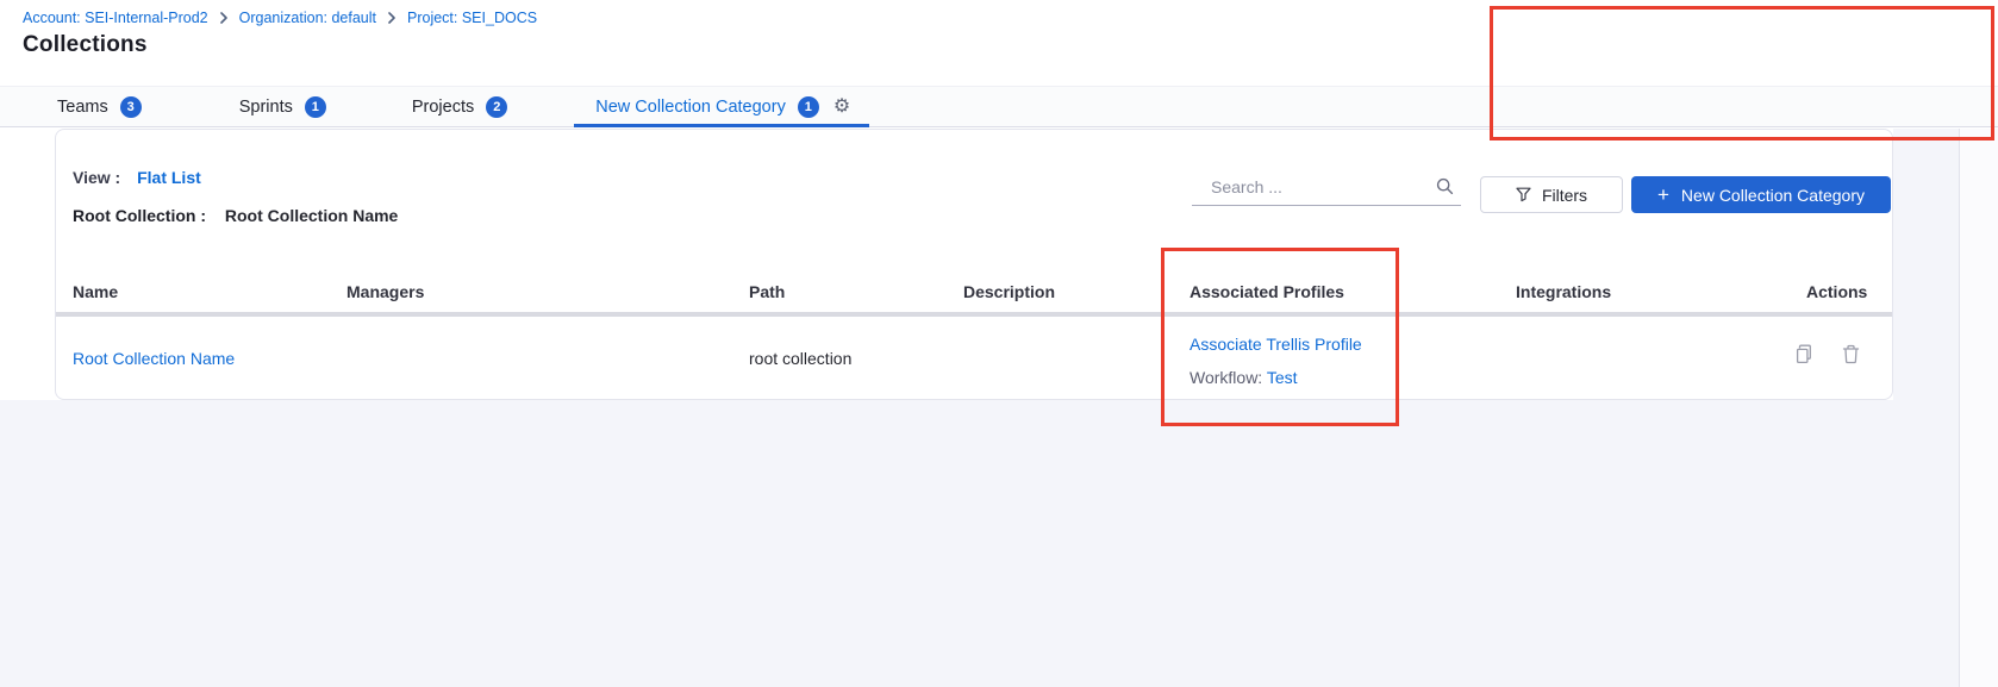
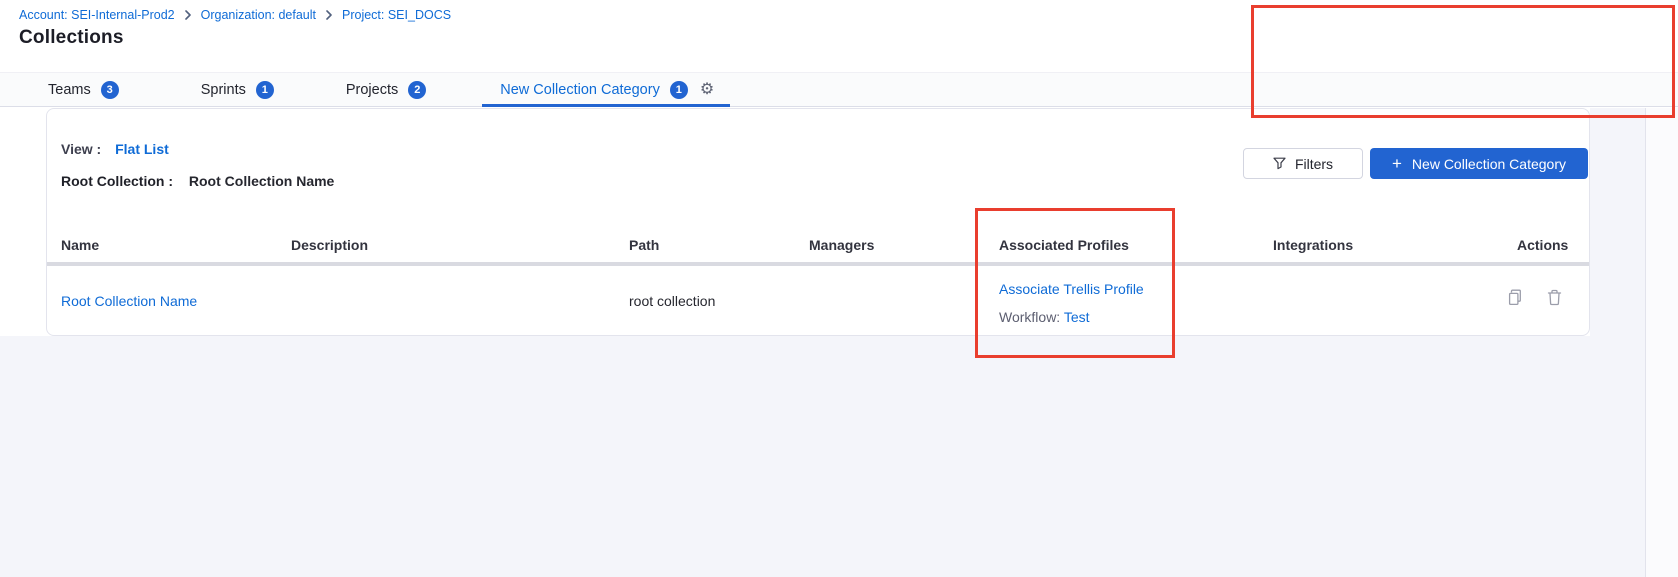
  Account: SEI-Internal-Prod2
  Organization: default
  Project: SEI_DOCS
  Collections
  Teams
  3
  Sprints
  1
  Projects
  2
  New Collection Category
  1
  ⚙
  View : Flat List
  Root Collection : Root Collection Name
- Search ...
  Filters
  +
  New Collection Category
  Name
- Managers
+ Description
  Path
- Description
+ Managers
  Associated Profiles
  Integrations
  Actions
  Root Collection Name
  root collection
  Associate Trellis Profile
  Workflow: Test
